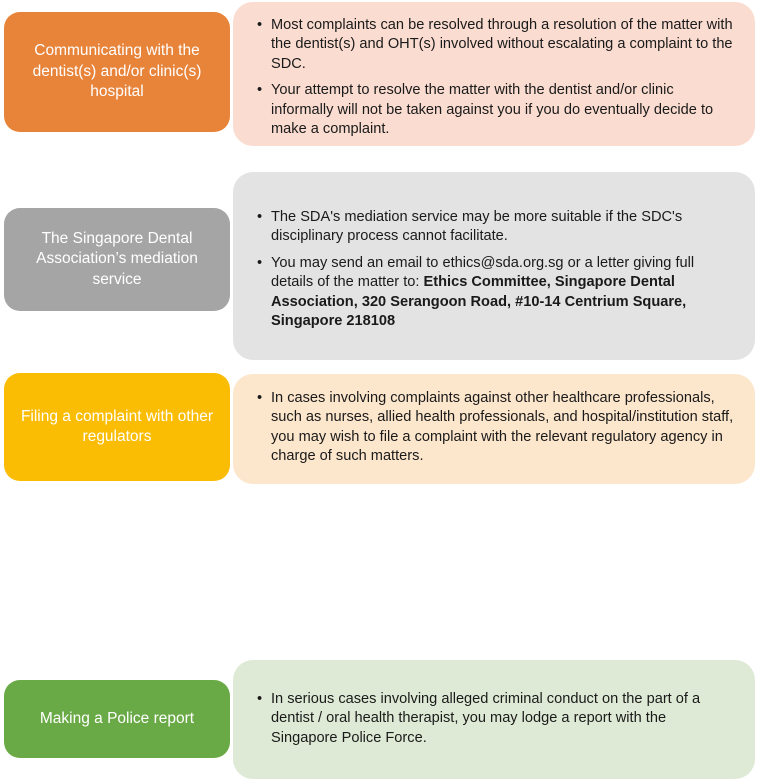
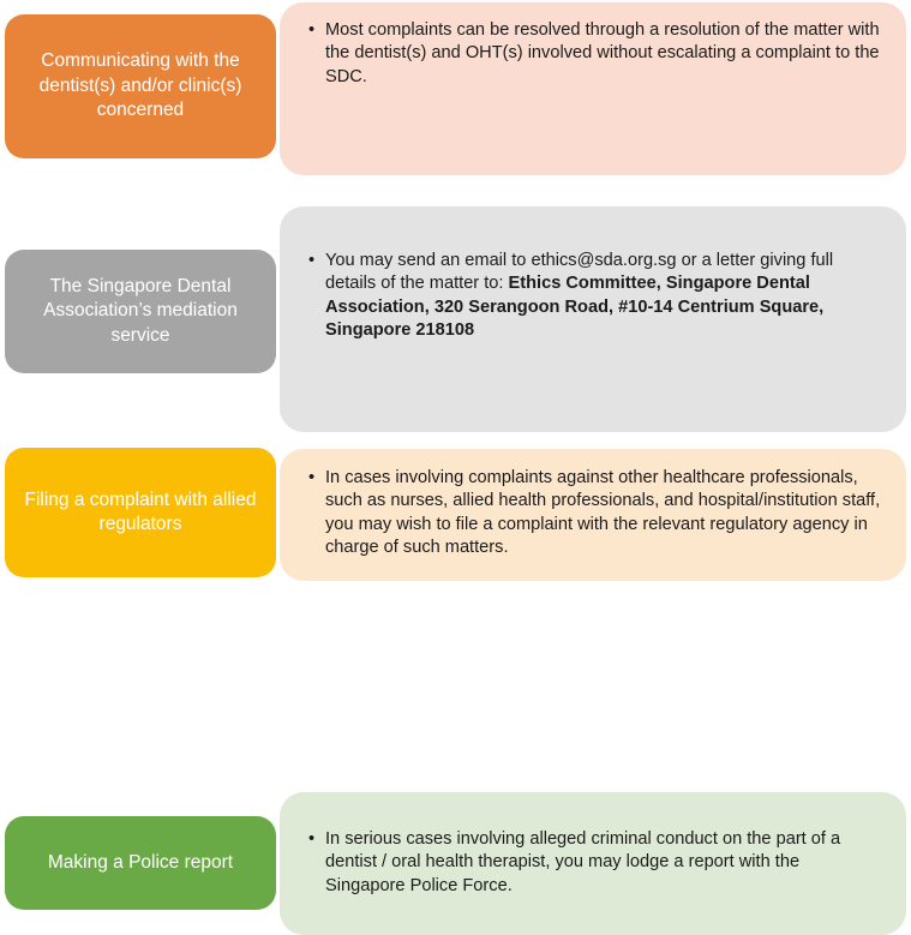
  Most complaints can be resolved through a resolution of the matter with the dentist(s) and OHT(s) involved without escalating a complaint to the SDC.
- Your attempt to resolve the matter with the dentist and/or clinic informally will not be taken against you if you do eventually decide to make a complaint.
- Communicating with the dentist(s) and/or clinic(s) hospital
+ Communicating with the dentist(s) and/or clinic(s) concerned
- The SDA's mediation service may be more suitable if the SDC's disciplinary process cannot facilitate.
  You may send an email to ethics@sda.org.sg or a letter giving full details of the matter to: Ethics Committee, Singapore Dental Association, 320 Serangoon Road, #10-14 Centrium Square, Singapore 218108
  The Singapore Dental Association’s mediation service
  In cases involving complaints against other healthcare professionals, such as nurses, allied health professionals, and hospital/institution staff, you may wish to file a complaint with the relevant regulatory agency in charge of such matters.
- Filing a complaint with other regulators
+ Filing a complaint with allied regulators
  In serious cases involving alleged criminal conduct on the part of a dentist / oral health therapist, you may lodge a report with the Singapore Police Force.
  Making a Police report
